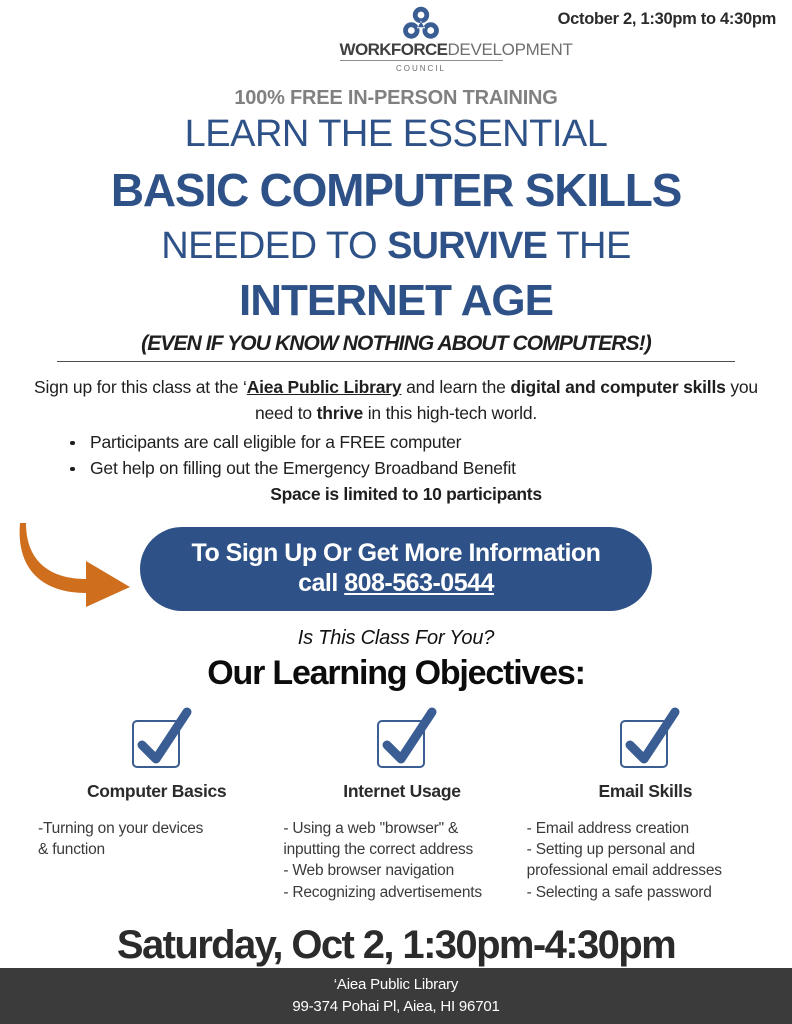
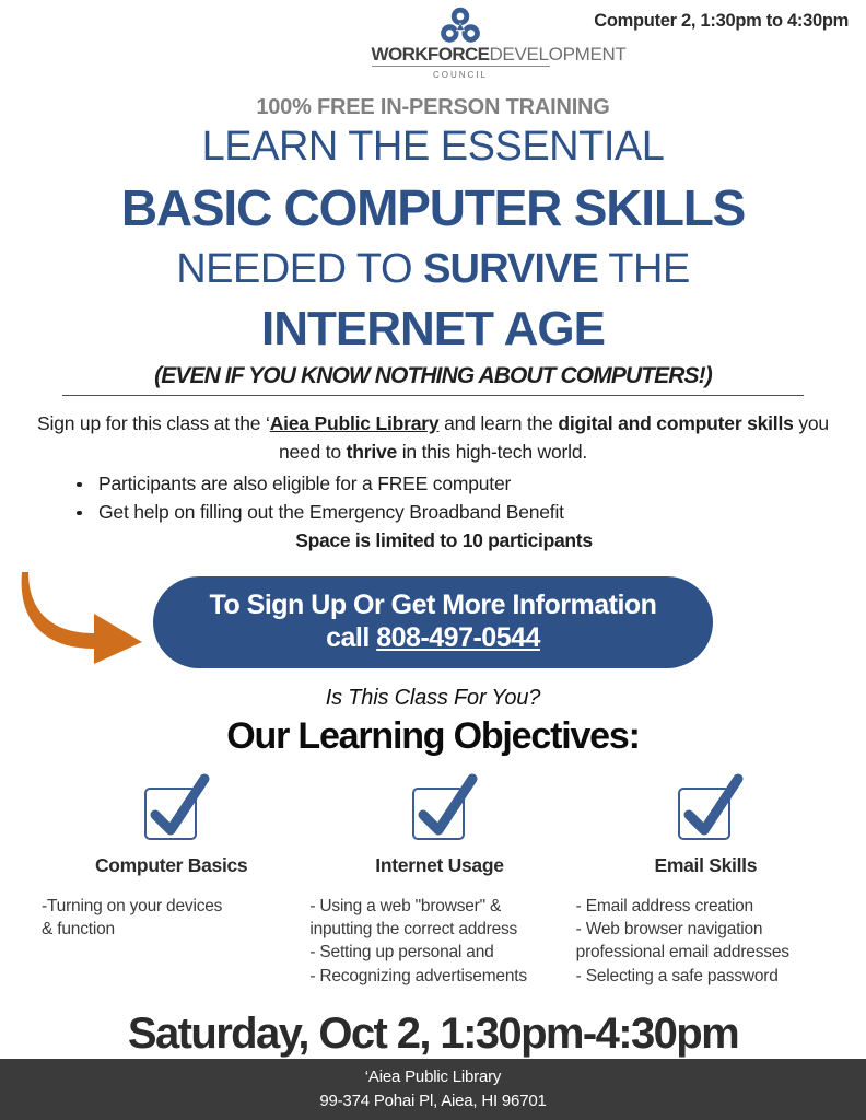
  WORKFORCEDEVELOPMENT
  COUNCIL
- October 2, 1:30pm to 4:30pm
+ Computer 2, 1:30pm to 4:30pm
  100% FREE IN-PERSON TRAINING
  LEARN THE ESSENTIAL
  BASIC COMPUTER SKILLS
  NEEDED TO SURVIVE THE
  INTERNET AGE
  (EVEN IF YOU KNOW NOTHING ABOUT COMPUTERS!)
  Sign up for this class at the ‘Aiea Public Library and learn the digital and computer skills you need to thrive in this high-tech world.
- Participants are call eligible for a FREE computer
+ Participants are also eligible for a FREE computer
  Get help on filling out the Emergency Broadband Benefit
  Space is limited to 10 participants
  To Sign Up Or Get More Information
- call 808-563-0544
+ call 808-497-0544
  Is This Class For You?
  Our Learning Objectives:
  Computer Basics
  -Turning on your devices
  & function
  Internet Usage
  - Using a web "browser" &
  inputting the correct address
- - Web browser navigation
+ - Setting up personal and
  - Recognizing advertisements
  Email Skills
  - Email address creation
- - Setting up personal and
+ - Web browser navigation
  professional email addresses
  - Selecting a safe password
  Saturday, Oct 2, 1:30pm-4:30pm
  ‘Aiea Public Library
  99-374 Pohai Pl, Aiea, HI 96701
